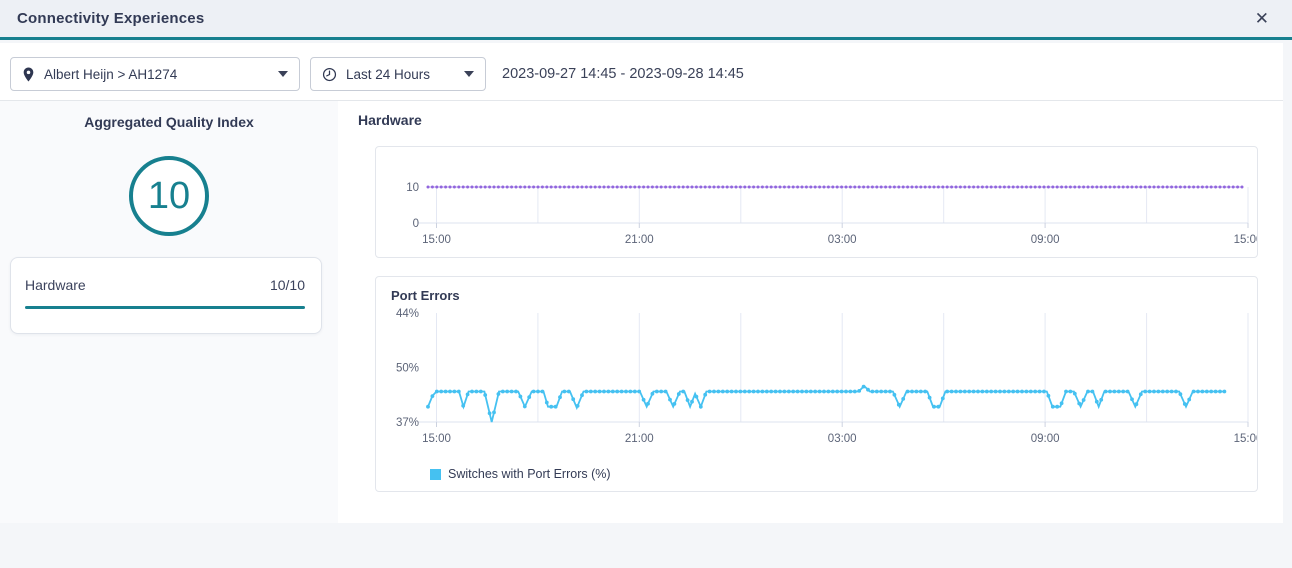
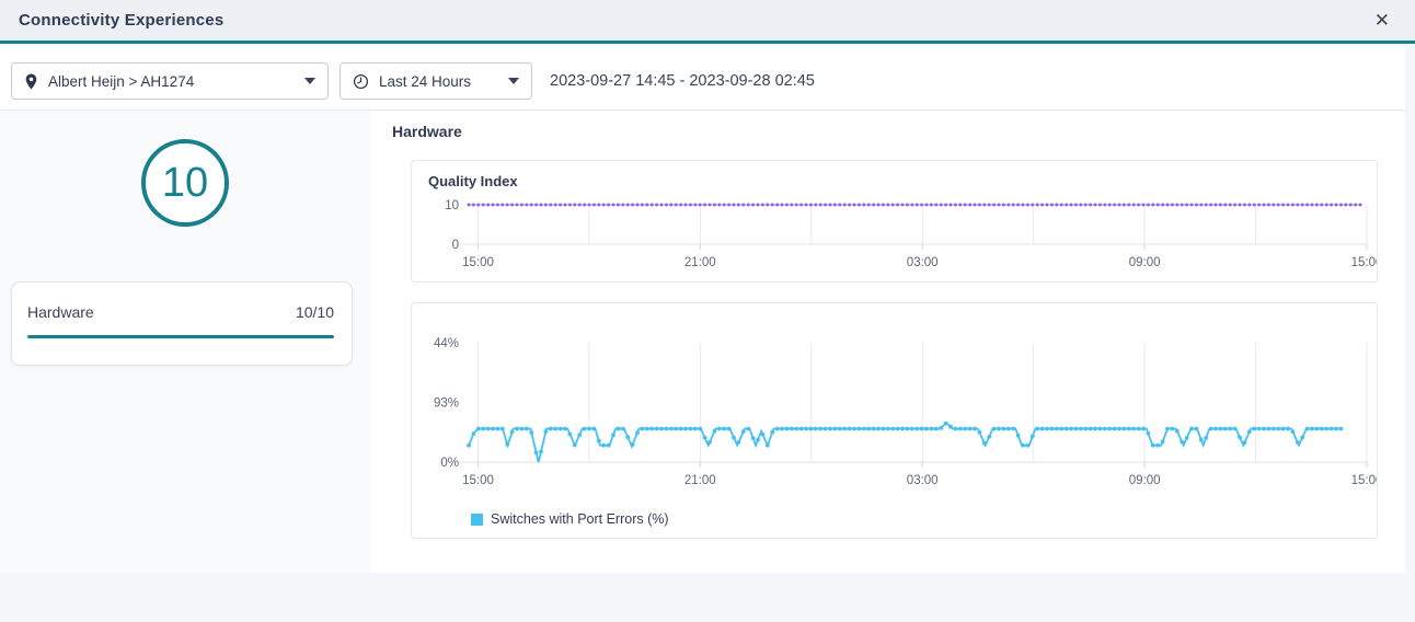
  Connectivity Experiences
  ✕
  Albert Heijn > AH1274
  Last 24 Hours
- 2023-09-27 14:45 - 2023-09-28 14:45
+ 2023-09-27 14:45 - 2023-09-28 02:45
- Aggregated Quality Index
  10
  Hardware
  10/10
  Hardware
+ Quality Index
  15:00
  21:00
  03:00
  09:00
  15:0
  10
  0
- Port Errors
  15:00
  21:00
  03:00
  09:00
  15:0
  44%
- 50%
+ 93%
- 37%
+ 0%
  Switches with Port Errors (%)
